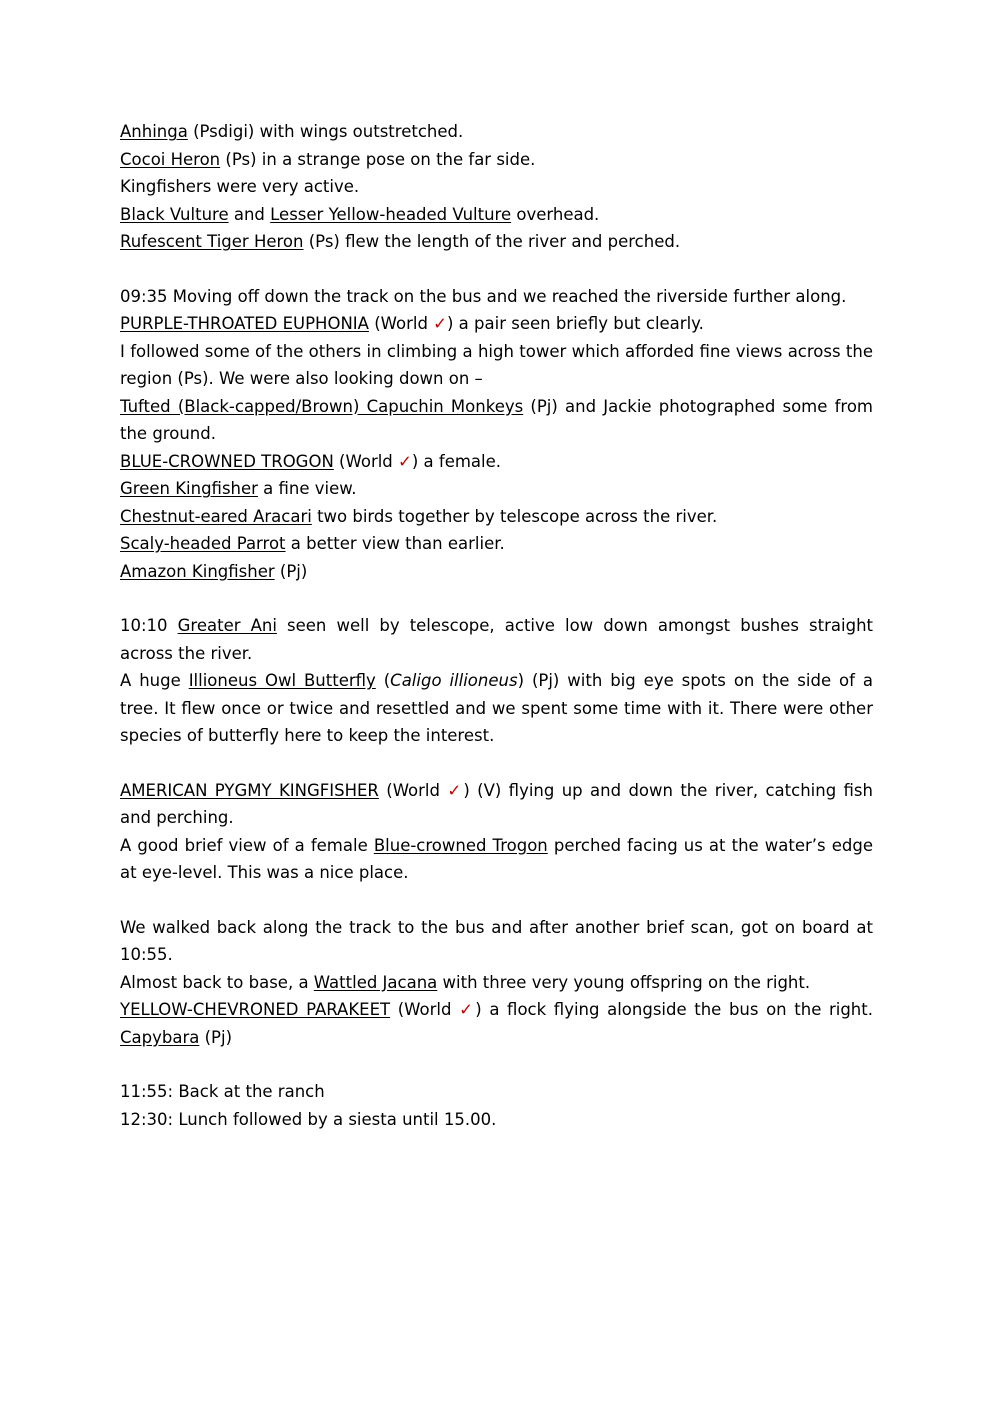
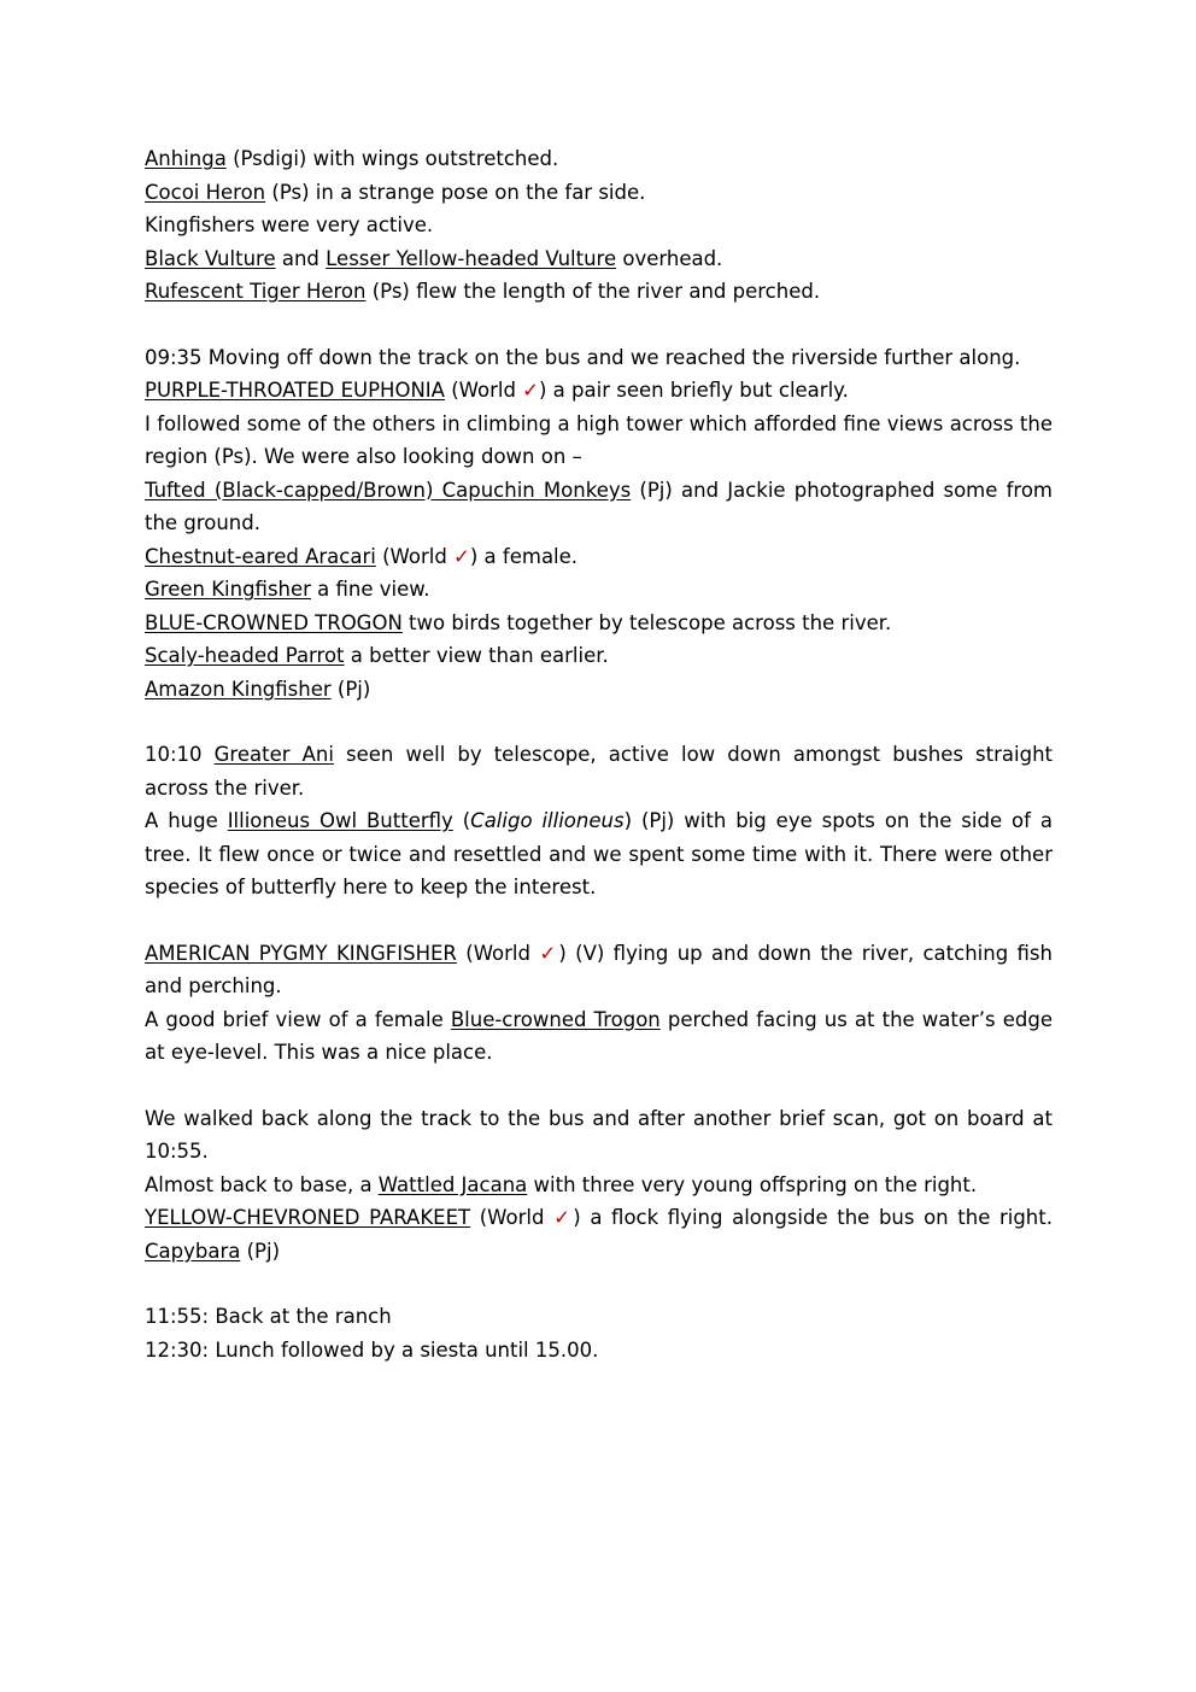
  Anhinga (Psdigi) with wings outstretched.
  Cocoi Heron (Ps) in a strange pose on the far side.
  Kingfishers were very active.
  Black Vulture and Lesser Yellow-headed Vulture overhead.
  Rufescent Tiger Heron (Ps) flew the length of the river and perched.
  09:35 Moving off down the track on the bus and we reached the riverside further along.
  PURPLE-THROATED EUPHONIA (World ✓) a pair seen briefly but clearly.
  I followed some of the others in climbing a high tower which afforded fine views across the region (Ps). We were also looking down on –
  Tufted (Black-capped/Brown) Capuchin Monkeys (Pj) and Jackie photographed some from the ground.
- BLUE-CROWNED TROGON (World ✓) a female.
+ Chestnut-eared Aracari (World ✓) a female.
  Green Kingfisher a fine view.
- Chestnut-eared Aracari two birds together by telescope across the river.
+ BLUE-CROWNED TROGON two birds together by telescope across the river.
  Scaly-headed Parrot a better view than earlier.
  Amazon Kingfisher (Pj)
  10:10 Greater Ani seen well by telescope, active low down amongst bushes straight across the river.
  A huge Illioneus Owl Butterfly (Caligo illioneus) (Pj) with big eye spots on the side of a tree. It flew once or twice and resettled and we spent some time with it. There were other species of butterfly here to keep the interest.
  AMERICAN PYGMY KINGFISHER (World ✓) (V) flying up and down the river, catching fish and perching.
  A good brief view of a female Blue-crowned Trogon perched facing us at the water’s edge at eye-level. This was a nice place.
  We walked back along the track to the bus and after another brief scan, got on board at 10:55.
  Almost back to base, a Wattled Jacana with three very young offspring on the right.
  YELLOW-CHEVRONED PARAKEET (World ✓) a flock flying alongside the bus on the right. Capybara (Pj)
  11:55: Back at the ranch
  12:30: Lunch followed by a siesta until 15.00.
